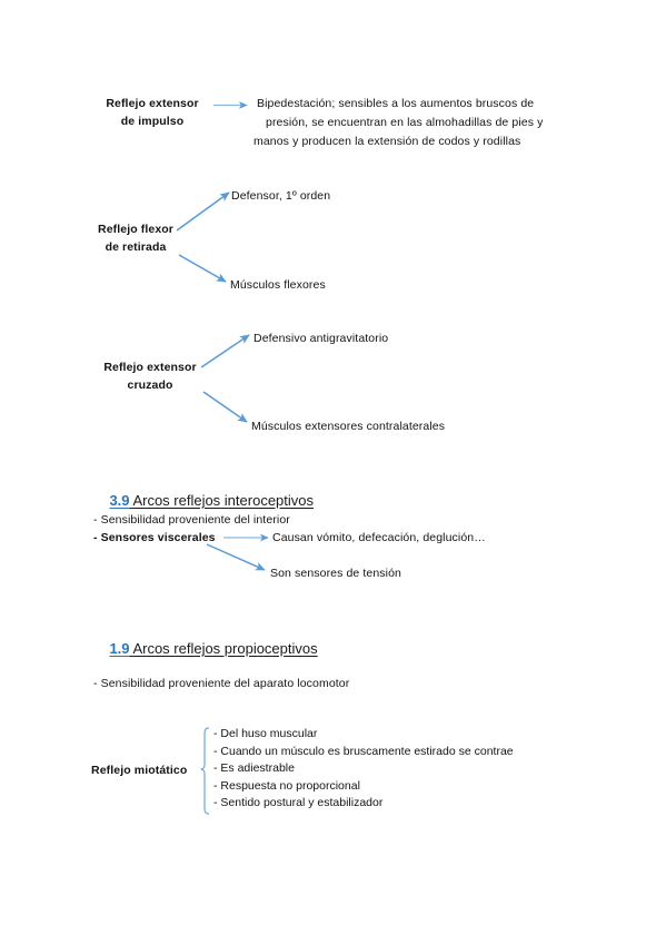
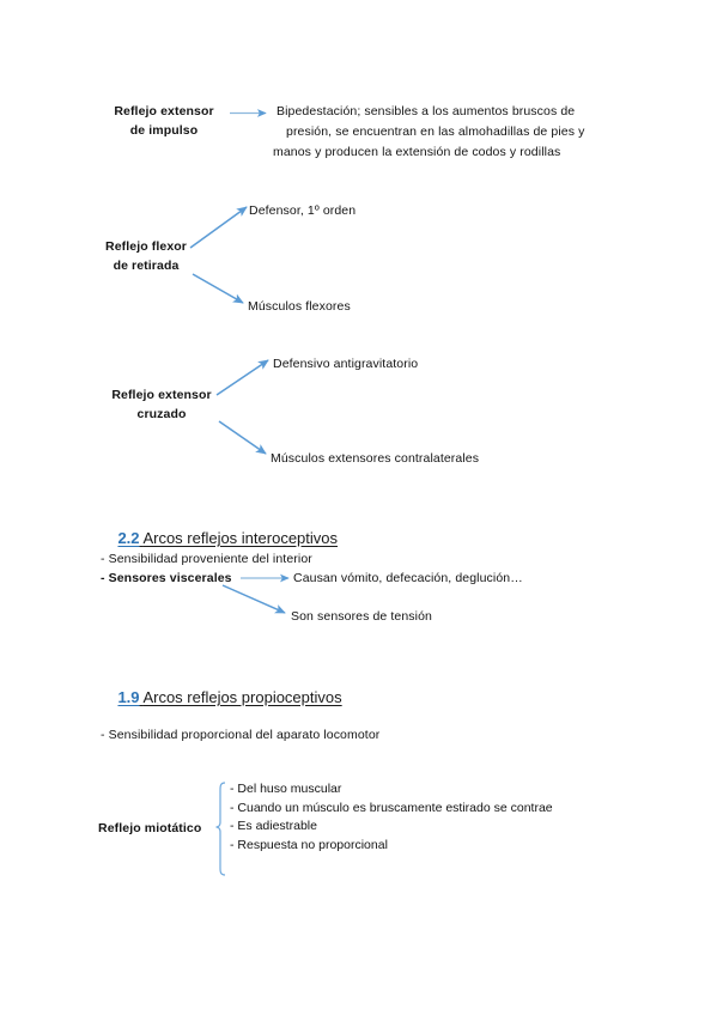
  Reflejo extensor
  de impulso
  Bipedestación; sensibles a los aumentos bruscos de
  presión, se encuentran en las almohadillas de pies y
  manos y producen la extensión de codos y rodillas
  Reflejo flexor
  de retirada
  Defensor, 1º orden
  Músculos flexores
  Reflejo extensor
  cruzado
  Defensivo antigravitatorio
  Músculos extensores contralaterales
- 3.9 Arcos reflejos interoceptivos
+ 2.2 Arcos reflejos interoceptivos
  - Sensibilidad proveniente del interior
  - Sensores viscerales
  Causan vómito, defecación, deglución…
  Son sensores de tensión
  1.9 Arcos reflejos propioceptivos
- - Sensibilidad proveniente del aparato locomotor
+ - Sensibilidad proporcional del aparato locomotor
  Reflejo miotático
  - Del huso muscular
  - Cuando un músculo es bruscamente estirado se contrae
  - Es adiestrable
  - Respuesta no proporcional
- - Sentido postural y estabilizador
